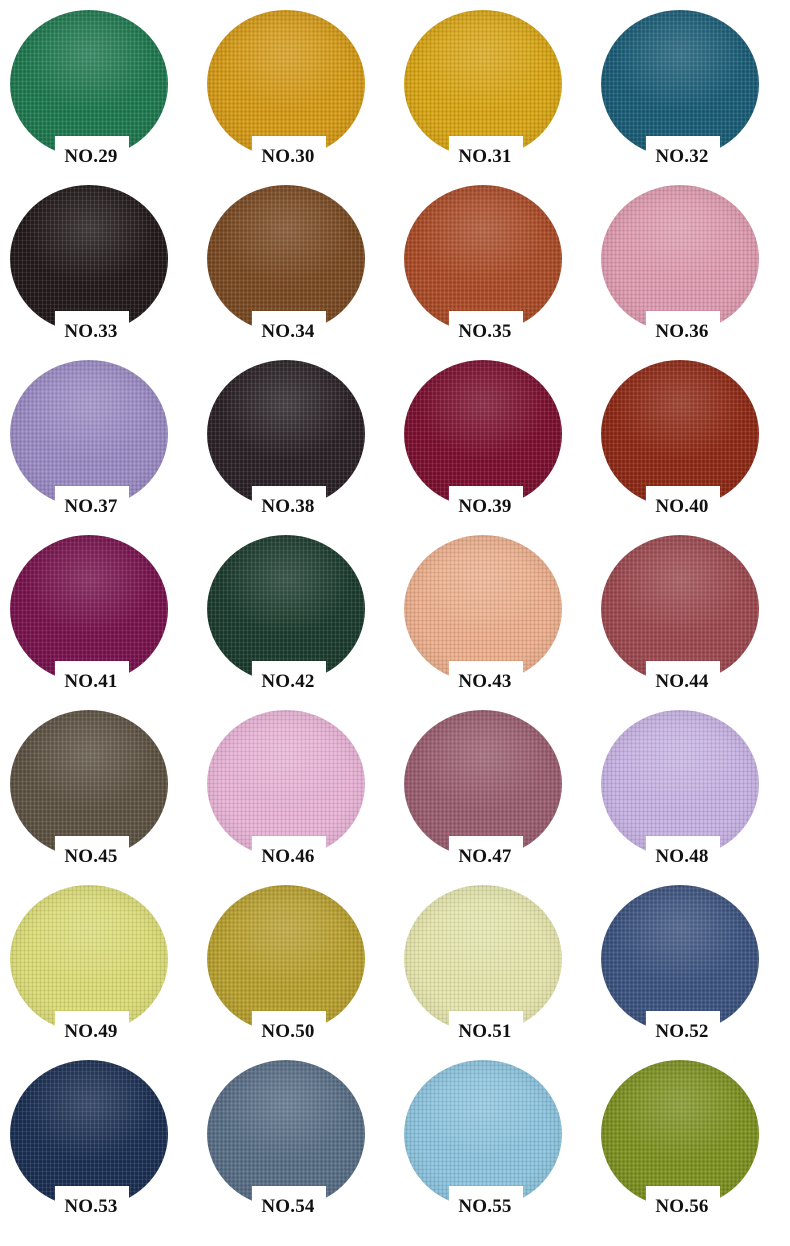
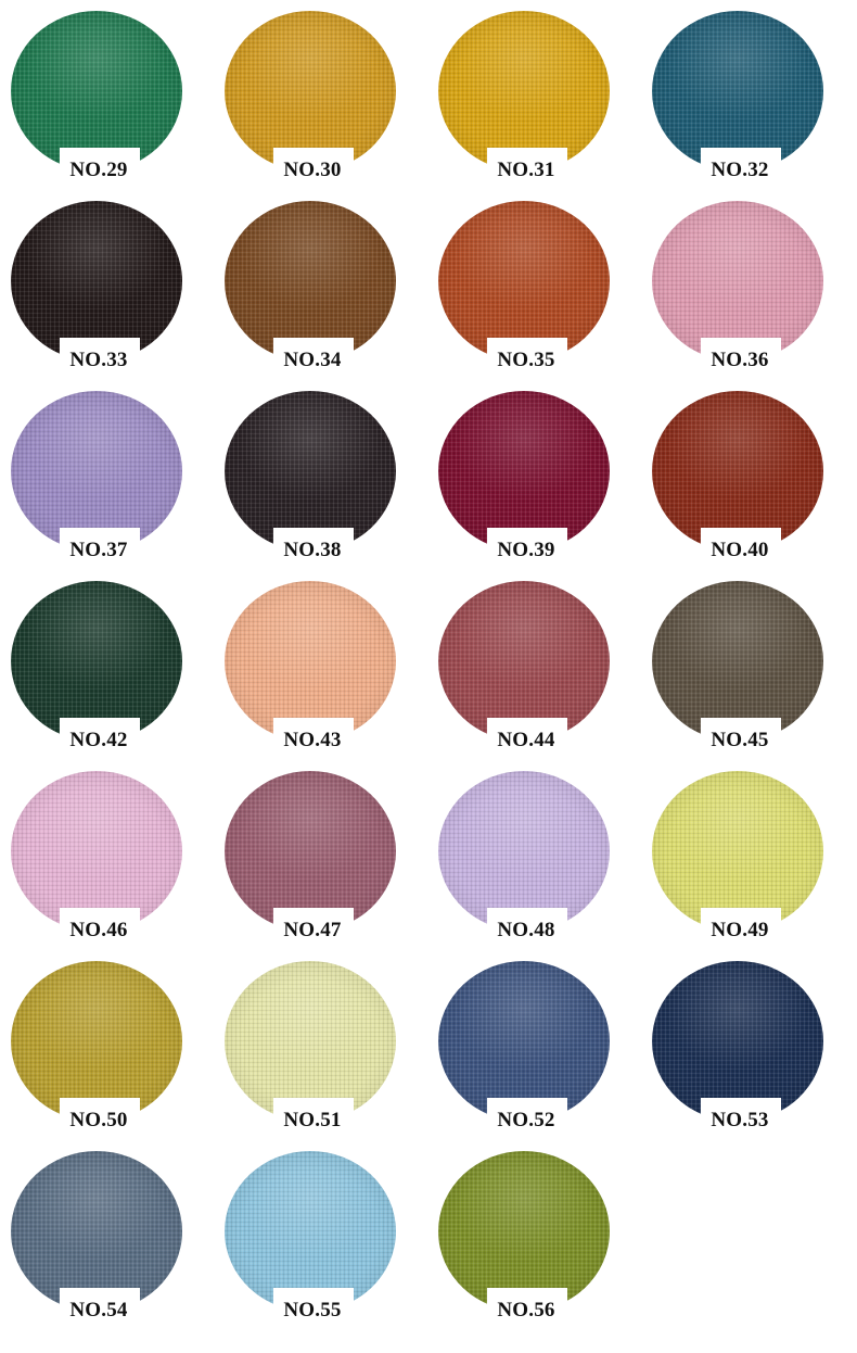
  NO.29
  NO.30
  NO.31
  NO.32
  NO.33
  NO.34
  NO.35
  NO.36
  NO.37
  NO.38
  NO.39
  NO.40
- NO.41
  NO.42
  NO.43
  NO.44
  NO.45
  NO.46
  NO.47
  NO.48
  NO.49
  NO.50
  NO.51
  NO.52
  NO.53
  NO.54
  NO.55
  NO.56
